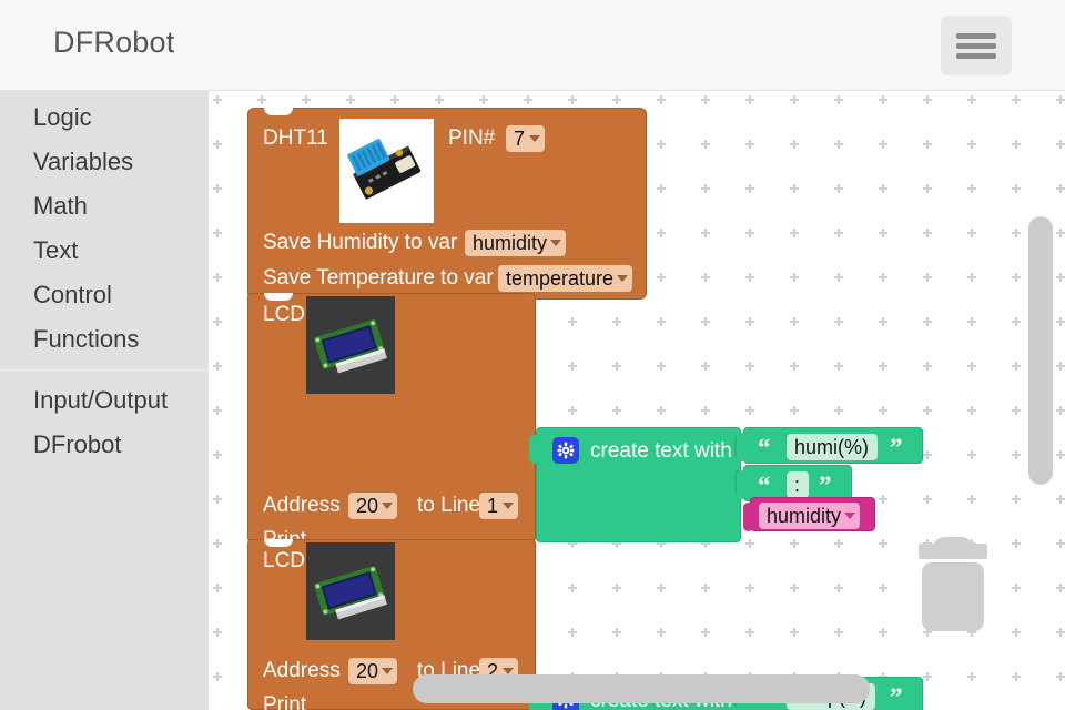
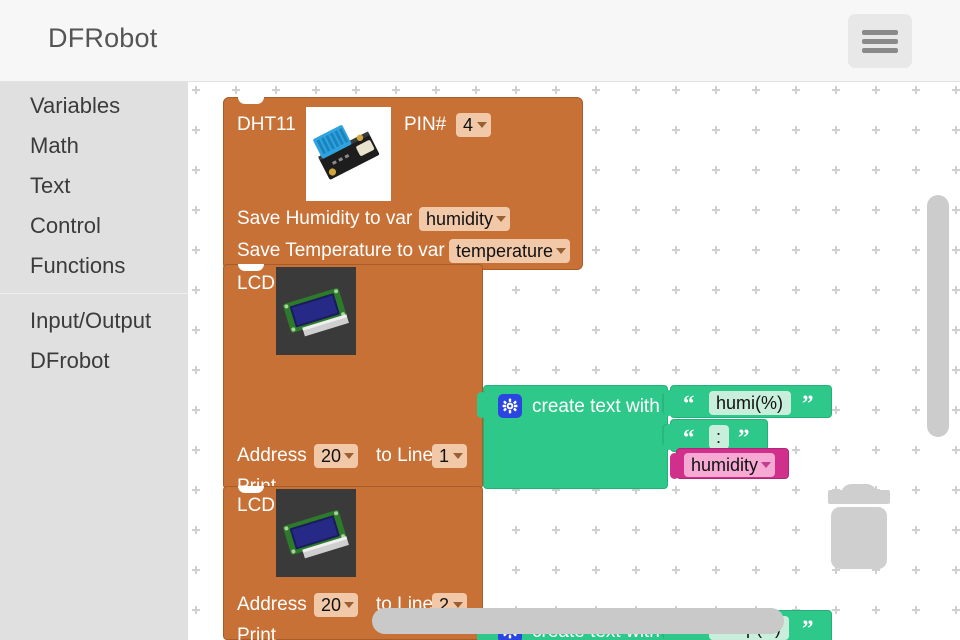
  DFRobot
- Logic
  Variables
  Math
  Text
  Control
  Functions
  Input/Output
  DFrobot
  DHT11
  PIN#
- 7
+ 4
  Save Humidity to var
  humidity
  Save Temperature to var
  temperature
  LCD
  Address
  20
  to Line
  1
  create text with
  “
  humi(%)
  ”
  “
  :
  ”
  humidity
  LCD
  Address
  20
  to Line
  2
  Print
  ”
